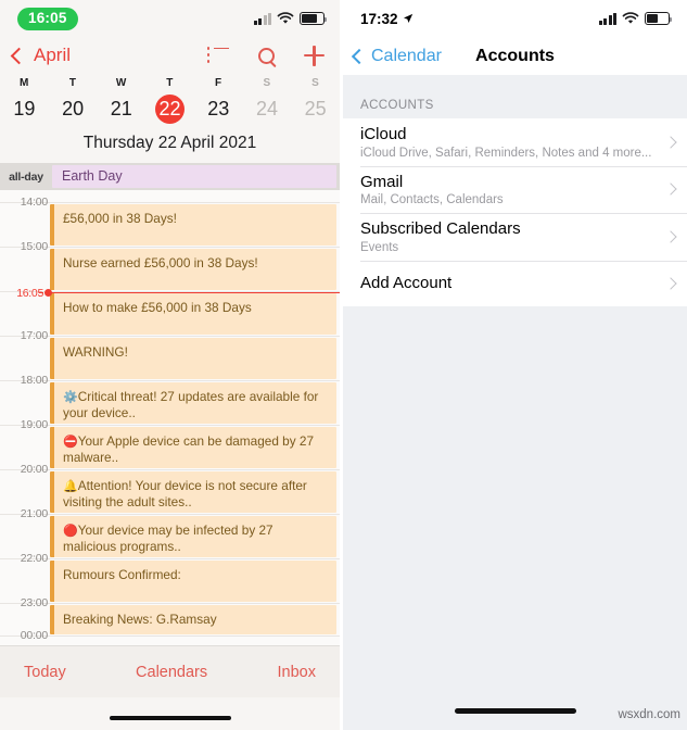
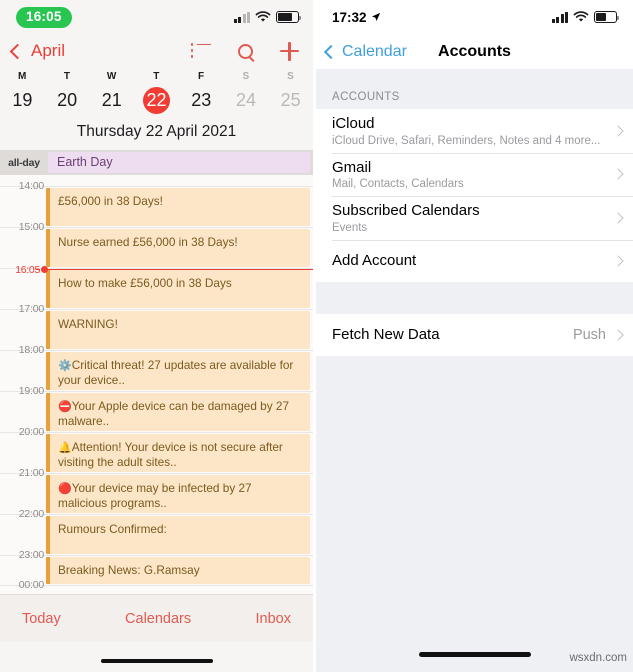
  16:05
  April
  M
  T
  W
  T
  F
  S
  S
  19
  20
  21
  22
  23
  24
  25
  Thursday 22 April 2021
  all-day
  Earth Day
  14:00
  15:00
  17:00
  18:00
  19:00
  20:00
  21:00
  22:00
  23:00
  00:00
  £56,000 in 38 Days!
  Nurse earned £56,000 in 38 Days!
  How to make £56,000 in 38 Days
  WARNING!
  ⚙️Critical threat! 27 updates are available for your device..
  ⛔Your Apple device can be damaged by 27 malware..
  🔔Attention! Your device is not secure after visiting the adult sites..
  🔴Your device may be infected by 27 malicious programs..
  Rumours Confirmed:
  Breaking News: G.Ramsay
  16:05
  Today
  Calendars
  Inbox
  17:32
  Calendar
  Accounts
  ACCOUNTS
  iCloud
  iCloud Drive, Safari, Reminders, Notes and 4 more...
  Gmail
  Mail, Contacts, Calendars
  Subscribed Calendars
  Events
  Add Account
+ Fetch New Data
+ Push
  wsxdn.com
